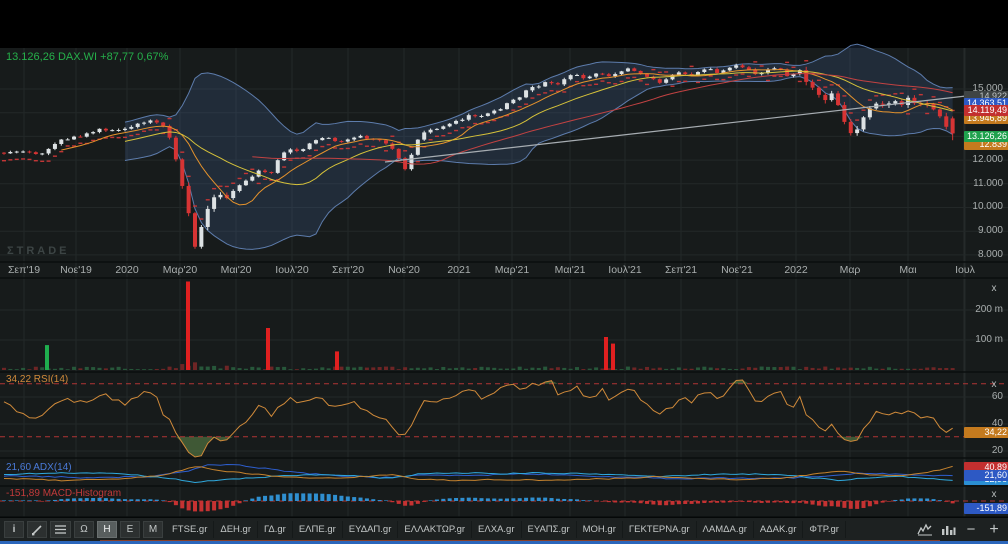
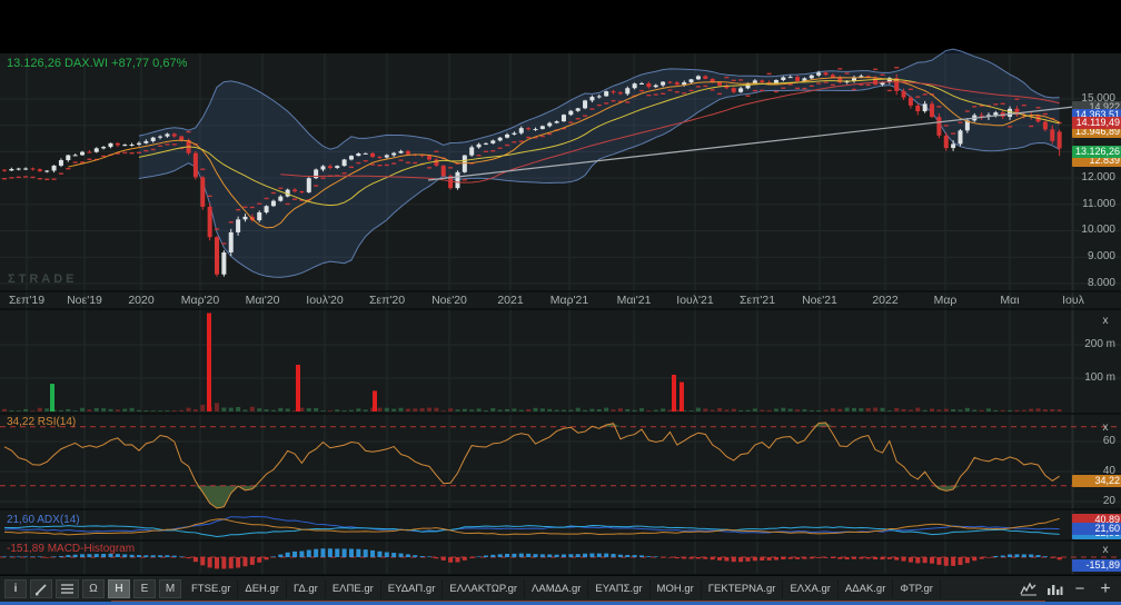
  13.126,26 DAX.WI +87,77 0,67%
  ΣTRADE
  34,22 RSI(14)
  21,60 ADX(14)
  -151,89 MACD-Histogram
  x
  x
  x
  Σεπ'19
  Νοε'19
  2020
  Μαρ'20
  Μαι'20
  Ιουλ'20
  Σεπ'20
  Νοε'20
  2021
  Μαρ'21
  Μαι'21
  Ιουλ'21
  Σεπ'21
  Νοε'21
  2022
  Μαρ
  Μαι
  Ιουλ
  15.000
  12.000
  11.000
  10.000
  9.000
  8.000
  200 m
  100 m
  60
  40
  20
  14.922
  14.363,51
  13.946,89
  14.119,49
  13.126,26
  12.839
  34,22
  40,89
  21,60
  -151,89
  i
  Ω
  H
  E
  M
  FTSE.gr
  ΔΕΗ.gr
  ΓΔ.gr
  ΕΛΠΕ.gr
  ΕΥΔΑΠ.gr
  ΕΛΛΑΚΤΩΡ.gr
- ΕΛΧΑ.gr
+ ΛΑΜΔΑ.gr
  ΕΥΑΠΣ.gr
  ΜΟΗ.gr
  ΓΕΚΤΕΡΝΑ.gr
- ΛΑΜΔΑ.gr
+ ΕΛΧΑ.gr
  ΑΔΑΚ.gr
  ΦΤΡ.gr
  −
  +
